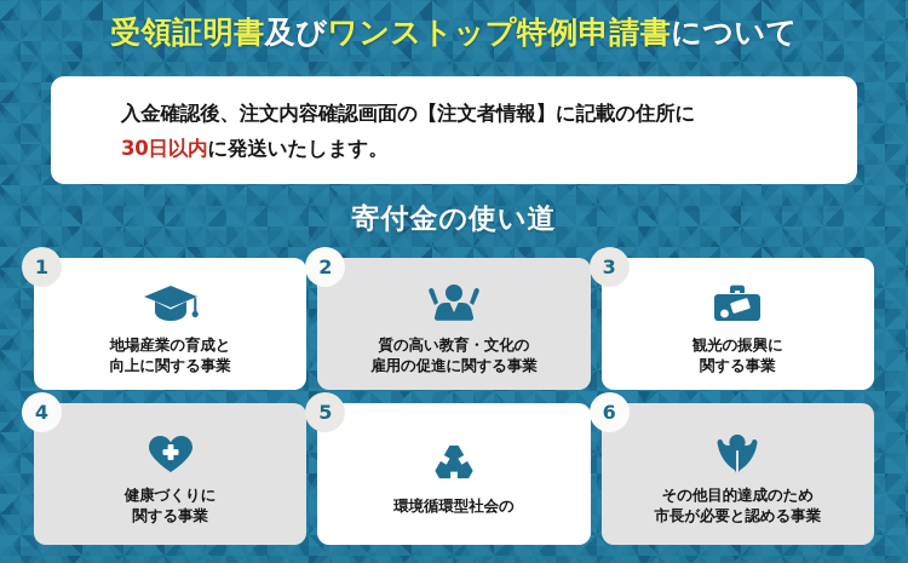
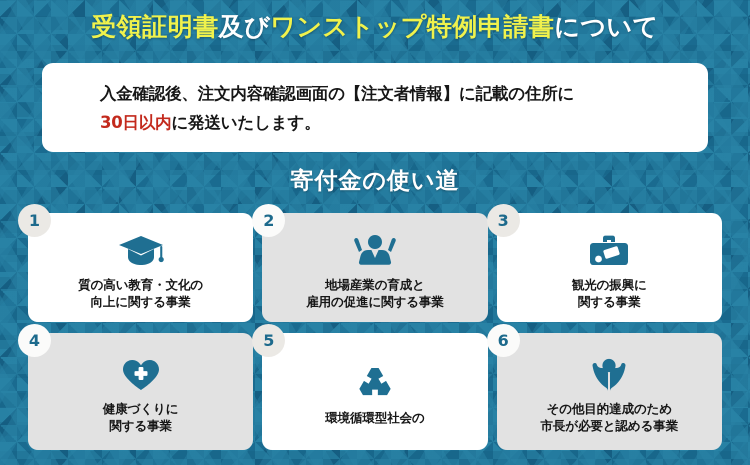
  受領証明書及びワンストップ特例申請書について
  入金確認後、注文内容確認画面の【注文者情報】に記載の住所に
  30日以内に発送いたします。
  寄付金の使い道
  1
- 地場産業の育成と
+ 質の高い教育・文化の
  向上に関する事業
  2
- 質の高い教育・文化の
+ 地場産業の育成と
  雇用の促進に関する事業
  3
  観光の振興に
  関する事業
  4
  健康づくりに
  関する事業
  5
  環境循環型社会の
  6
  その他目的達成のため
  市長が必要と認める事業
